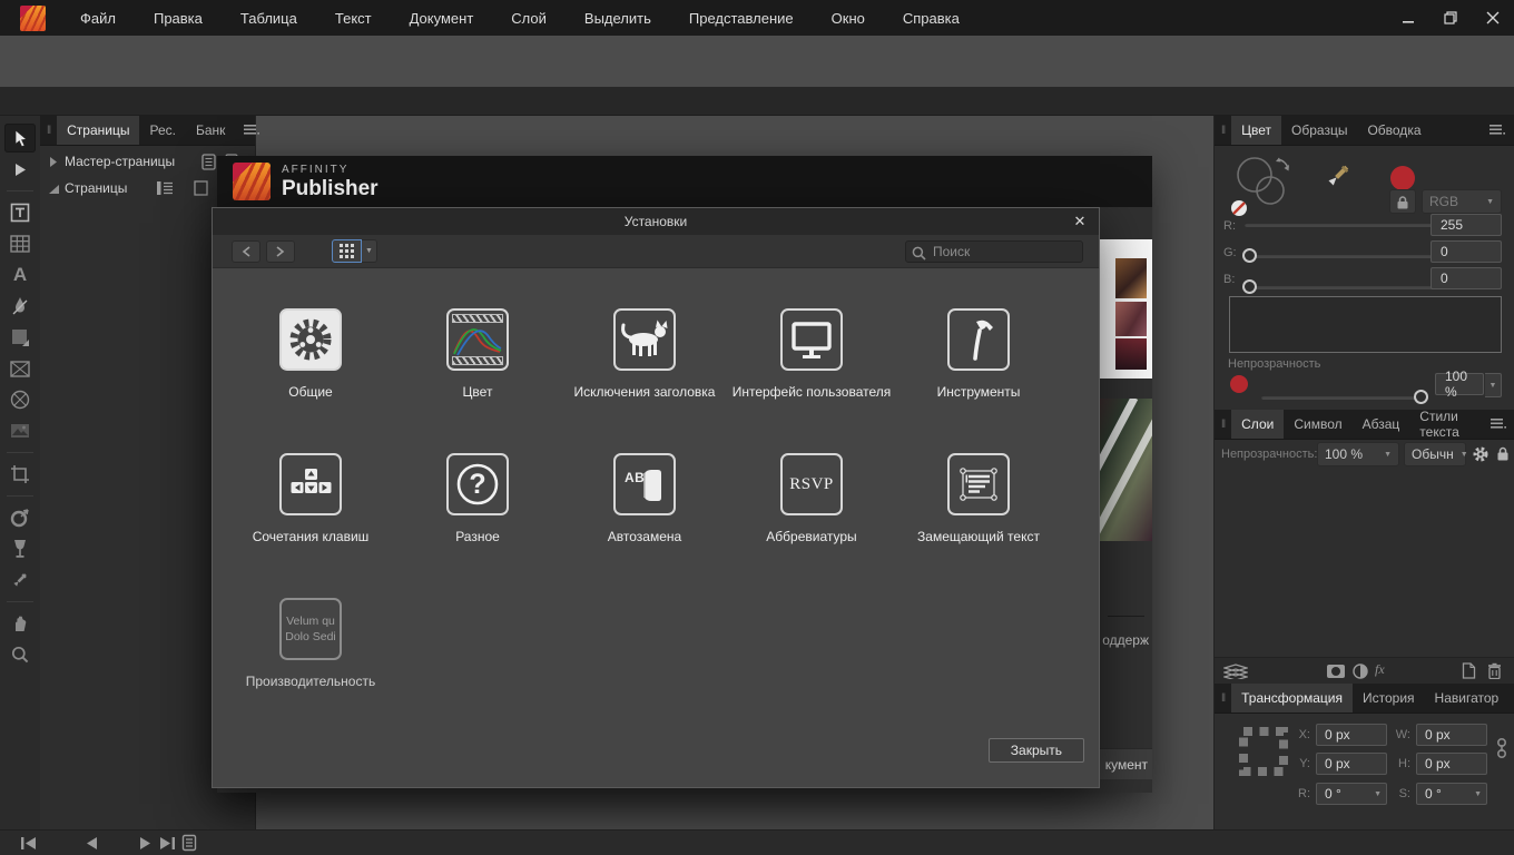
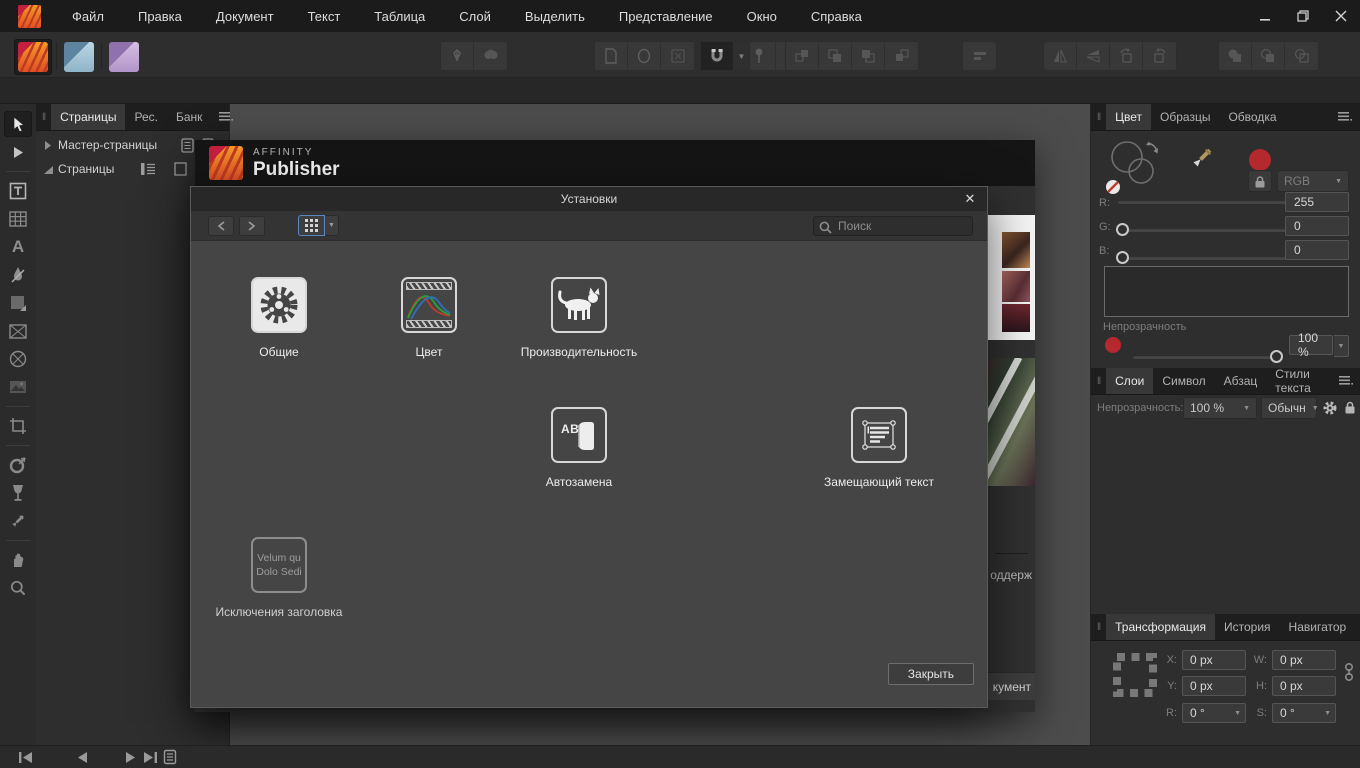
  Файл
  Правка
- Таблица
+ Документ
  Текст
- Документ
+ Таблица
  Слой
  Выделить
  Представление
  Окно
  Справка
+ ▼
  A
  ‖
  Страницы
  Рес.
  Банк
  Мастер-страницы
  Страницы
  AFFINITY
  Publisher
  оддерж
  кумент
  ‖
  Цвет
  Образцы
  Обводка
  RGB
  R:
  255
  G:
  0
  B:
  0
  Непрозрачность
  100 %
  ‖
  Слои
  Символ
  Абзац
  Стили текста
  Непрозрачность:
  100 %
  Обычн
- fx
  ‖
  Трансформация
  История
  Навигатор
  X:
  0 px
  W:
  0 px
  Y:
  0 px
  H:
  0 px
  R:
  0 °
  S:
  0 °
  Установки
  ✕
  Поиск
  Общие
  Цвет
- Исключения заголовка
+ Производительность
- Интерфейс пользователя
- Инструменты
- Сочетания клавиш
- ?
- Разное
  ABC
  Автозамена
- RSVP
- Аббревиатуры
  Замещающий текст
  Velum qu
  Dolo Sedi
- Производительность
+ Исключения заголовка
  Закрыть
